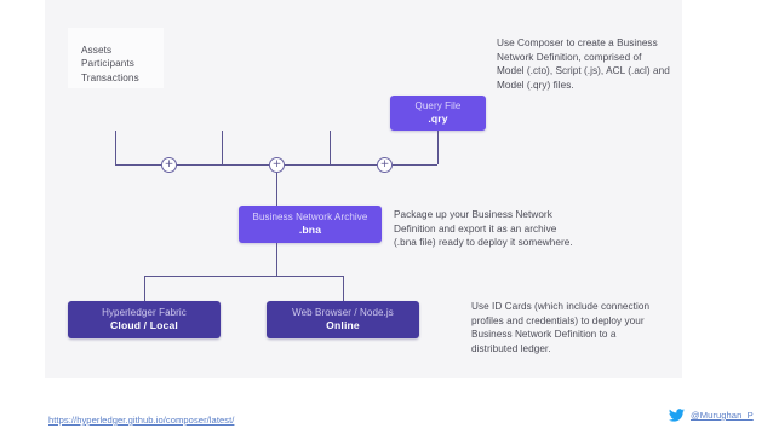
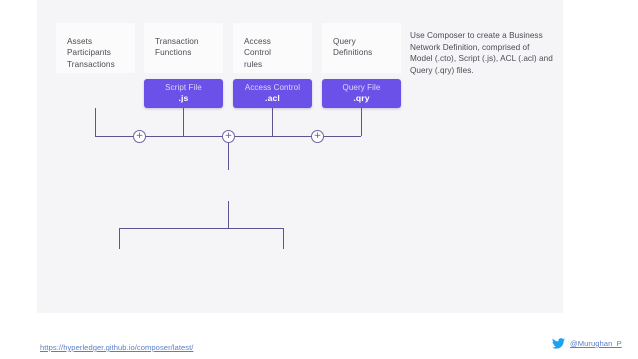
  Assets
  Participants
  Transactions
+ Transaction
+ Functions
+ Access
+ Control
+ rules
+ Query
+ Definitions
- Use Composer to create a Business Network Definition, comprised of Model (.cto), Script (.js), ACL (.acl) and Model (.qry) files.
+ Use Composer to create a Business Network Definition, comprised of Model (.cto), Script (.js), ACL (.acl) and Query (.qry) files.
+ Script File
+ .js
+ Access Control
+ .acl
  Query File
  .qry
  +
  +
  +
- Business Network Archive
- .bna
- Package up your Business Network Definition and export it as an archive (.bna file) ready to deploy it somewhere.
- Hyperledger Fabric
- Cloud / Local
- Web Browser / Node.js
- Online
- Use ID Cards (which include connection profiles and credentials) to deploy your Business Network Definition to a distributed ledger.
  https://hyperledger.github.io/composer/latest/
  @Murughan_P
